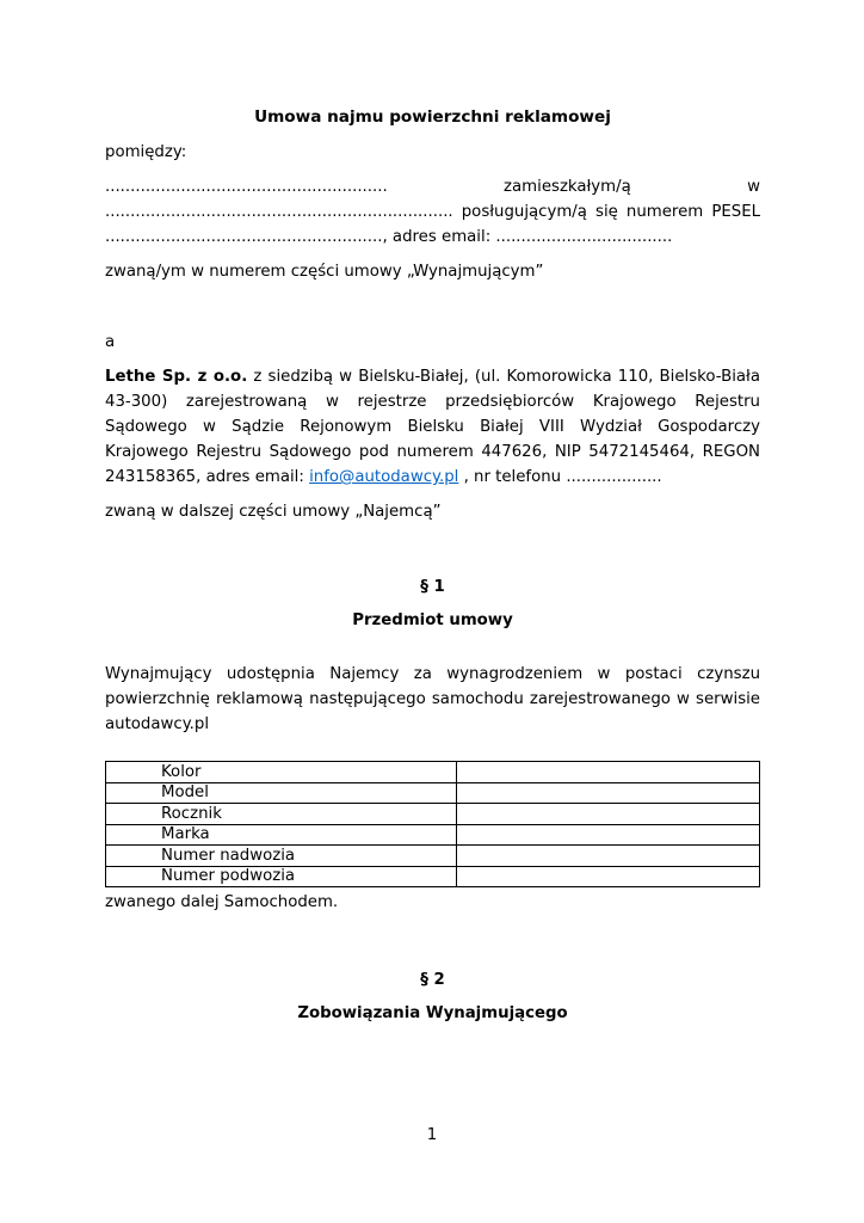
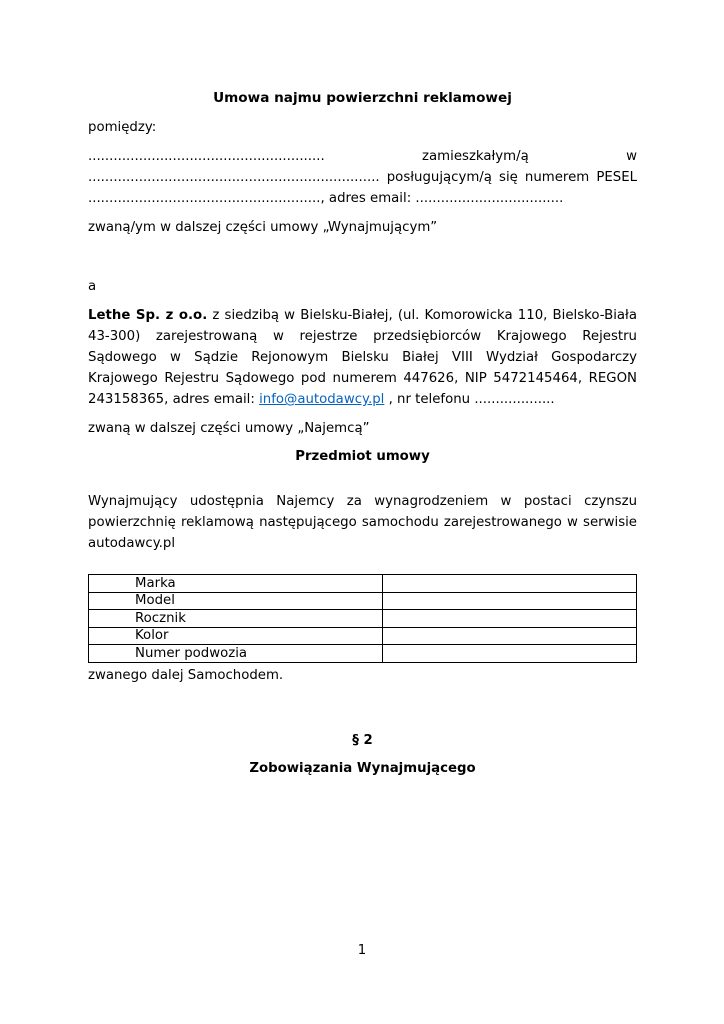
  Umowa najmu powierzchni reklamowej
  pomiędzy:
  ........................................................ zamieszkałym/ą w ..................................................................... posługującym/ą się numerem PESEL ......................................................., adres email: ...................................
- zwaną/ym w numerem części umowy „Wynajmującym”
+ zwaną/ym w dalszej części umowy „Wynajmującym”
  a
  Lethe Sp. z o.o. z siedzibą w Bielsku-Białej, (ul. Komorowicka 110, Bielsko-Biała 43-300) zarejestrowaną w rejestrze przedsiębiorców Krajowego Rejestru Sądowego w Sądzie Rejonowym Bielsku Białej VIII Wydział Gospodarczy Krajowego Rejestru Sądowego pod numerem 447626, NIP 5472145464, REGON 243158365, adres email: info@autodawcy.pl , nr telefonu ...................
  zwaną w dalszej części umowy „Najemcą”
- § 1
  Przedmiot umowy
  Wynajmujący udostępnia Najemcy za wynagrodzeniem w postaci czynszu powierzchnię reklamową następującego samochodu zarejestrowanego w serwisie autodawcy.pl
- Kolor
+ Marka
  Model
  Rocznik
- Marka
+ Kolor
- Numer nadwozia
  Numer podwozia
  zwanego dalej Samochodem.
  § 2
  Zobowiązania Wynajmującego
  1
